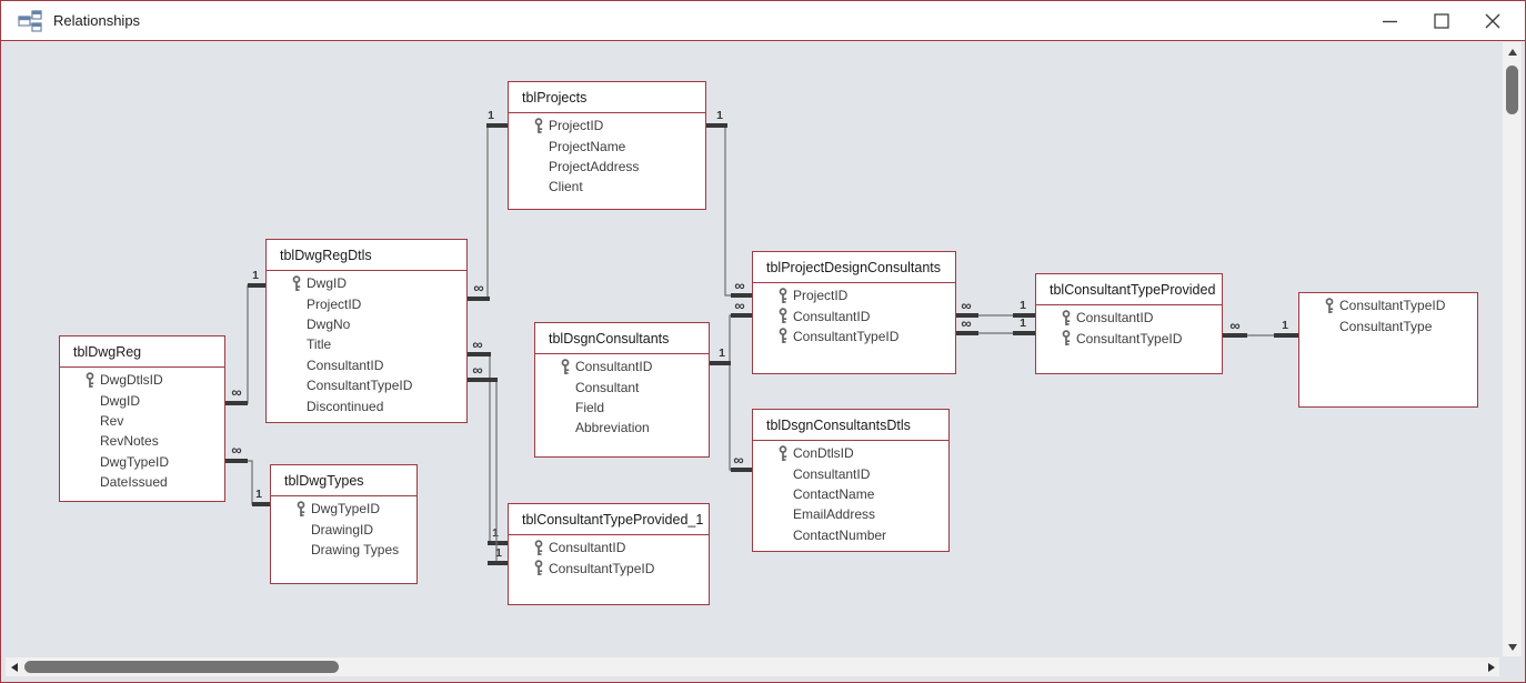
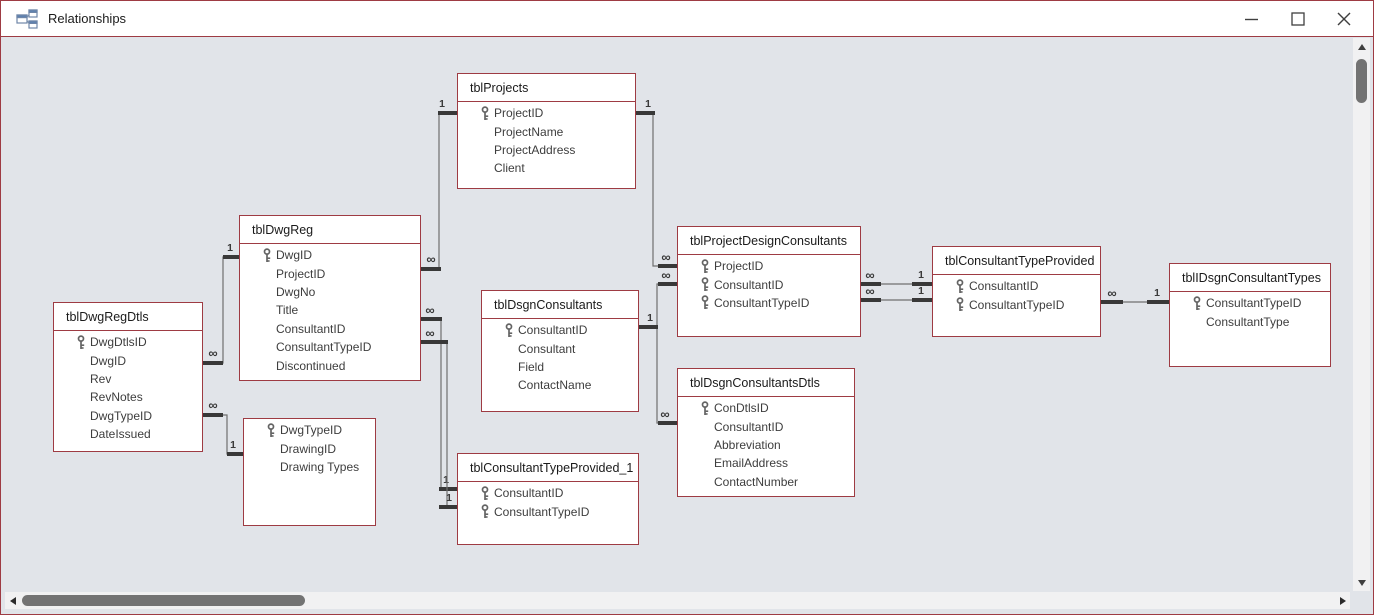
  Relationships
  1
  ∞
  1
  ∞
  ∞
  1
  1
  ∞
  1
  ∞
  ∞
  ∞
  1
  ∞
  1
  ∞
  1
  ∞
  1
  ∞
  1
  tblProjects
  ProjectID
  ProjectName
  ProjectAddress
  Client
- tblDwgRegDtls
+ tblDwgReg
  DwgID
  ProjectID
  DwgNo
  Title
  ConsultantID
  ConsultantTypeID
  Discontinued
- tblDwgReg
+ tblDwgRegDtls
  DwgDtlsID
  DwgID
  Rev
  RevNotes
  DwgTypeID
  DateIssued
- tblDwgTypes
  DwgTypeID
  DrawingID
  Drawing Types
  tblDsgnConsultants
  ConsultantID
  Consultant
  Field
- Abbreviation
+ ContactName
  tblConsultantTypeProvided_1
  ConsultantID
  ConsultantTypeID
  tblProjectDesignConsultants
  ProjectID
  ConsultantID
  ConsultantTypeID
  tblDsgnConsultantsDtls
  ConDtlsID
  ConsultantID
- ContactName
+ Abbreviation
  EmailAddress
  ContactNumber
  tblConsultantTypeProvided
  ConsultantID
  ConsultantTypeID
+ tblIDsgnConsultantTypes
  ConsultantTypeID
  ConsultantType
